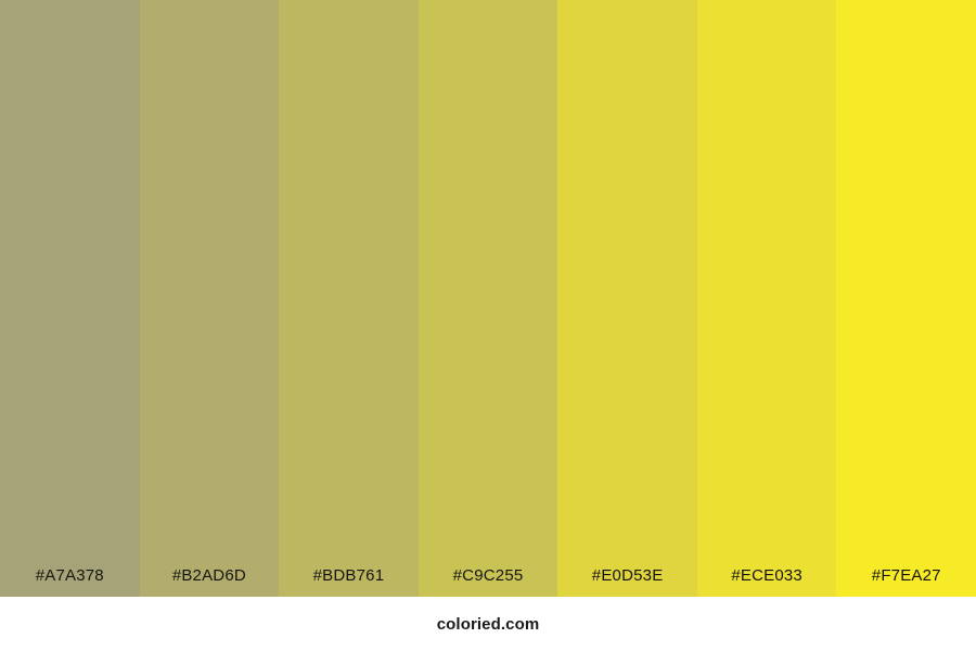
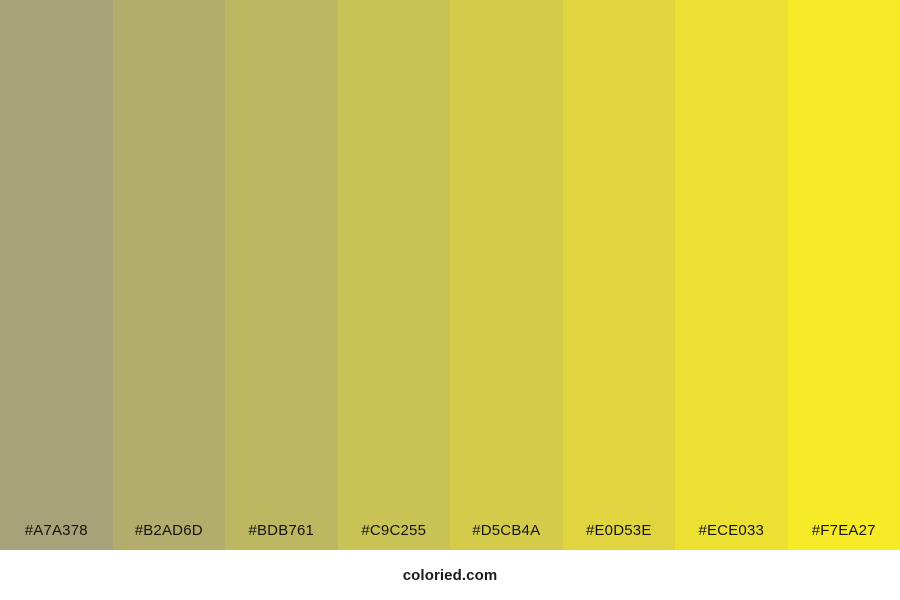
  #A7A378
  #B2AD6D
  #BDB761
  #C9C255
+ #D5CB4A
  #E0D53E
  #ECE033
  #F7EA27
  coloried.com
